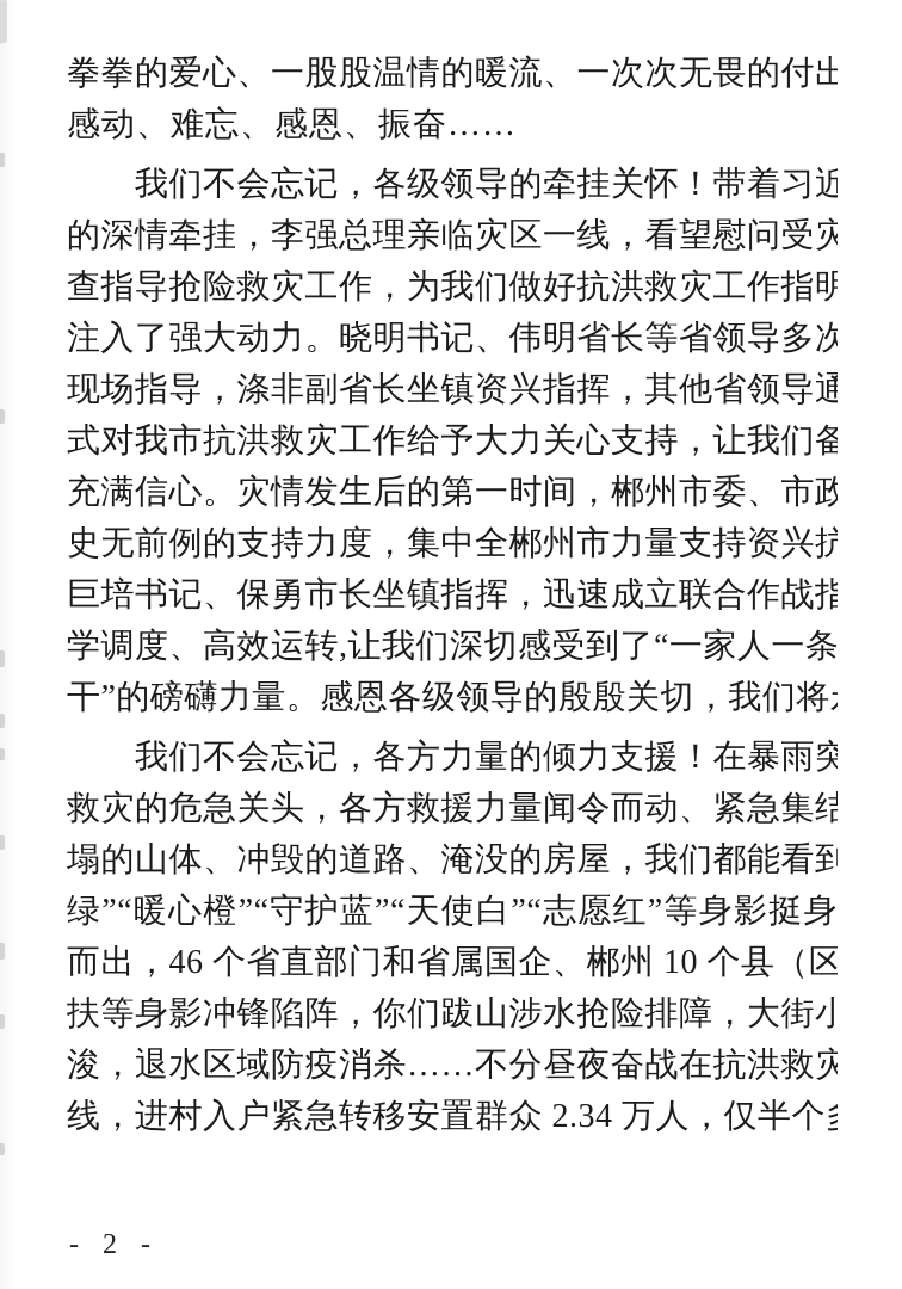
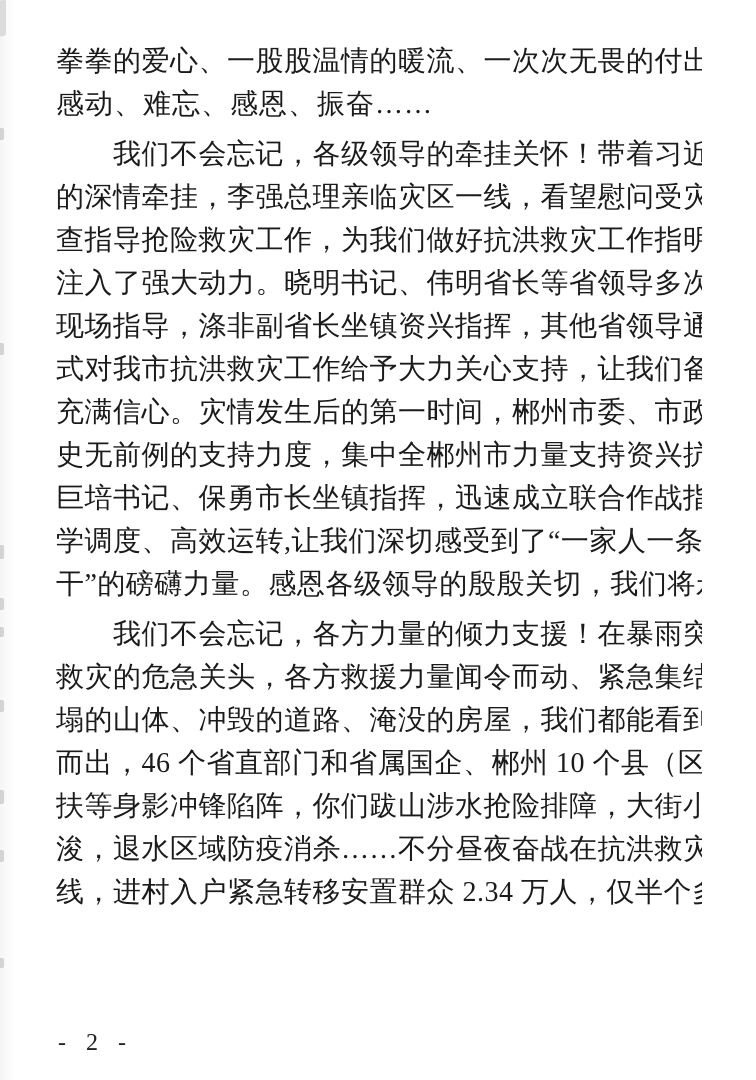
  拳拳的爱心、一股股温情的暖流、一次次无畏的付出
  感动、难忘、感恩、振奋……
  我们不会忘记，各级领导的牵挂关怀！带着习近
  的深情牵挂，李强总理亲临灾区一线，看望慰问受灾
  查指导抢险救灾工作，为我们做好抗洪救灾工作指明
  注入了强大动力。晓明书记、伟明省长等省领导多次
  现场指导，涤非副省长坐镇资兴指挥，其他省领导通
  式对我市抗洪救灾工作给予大力关心支持，让我们备
  充满信心。灾情发生后的第一时间，郴州市委、市政
  史无前例的支持力度，集中全郴州市力量支持资兴抗
  巨培书记、保勇市长坐镇指挥，迅速成立联合作战指
  学调度、高效运转,让我们深切感受到了“一家人一条
  干”的磅礴力量。感恩各级领导的殷殷关切，我们将
  我们不会忘记，各方力量的倾力支援！在暴雨突
  救灾的危急关头，各方救援力量闻令而动、紧急集结
  塌的山体、冲毁的道路、淹没的房屋，我们都能看到
- 绿”“暖心橙”“守护蓝”“天使白”“志愿红”等身影挺身
  而出，46 个省直部门和省属国企、郴州 10 个县（区
  扶等身影冲锋陷阵，你们跋山涉水抢险排障，大街小
  浚，退水区域防疫消杀……不分昼夜奋战在抗洪救灾
  线，进村入户紧急转移安置群众 2.34 万人，仅半个
  - 2 -
